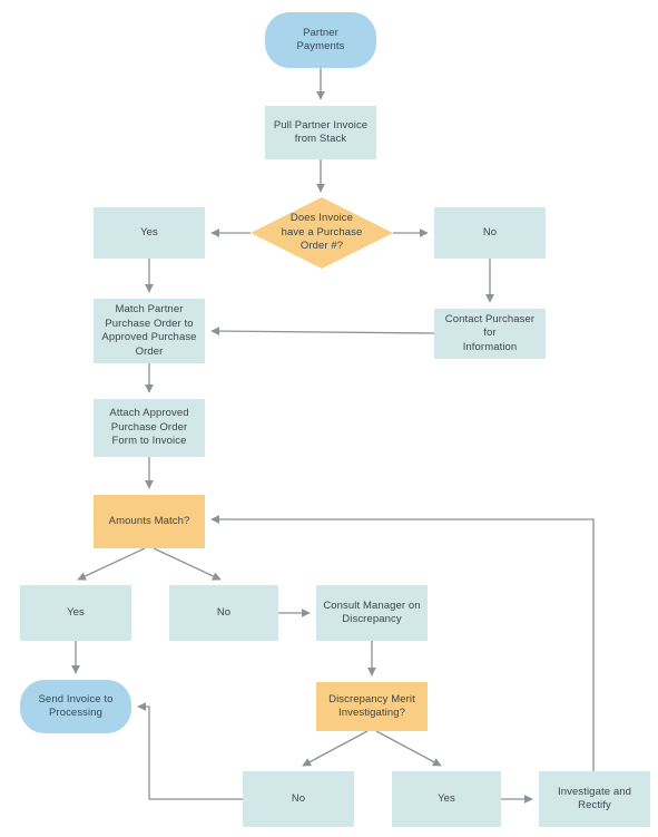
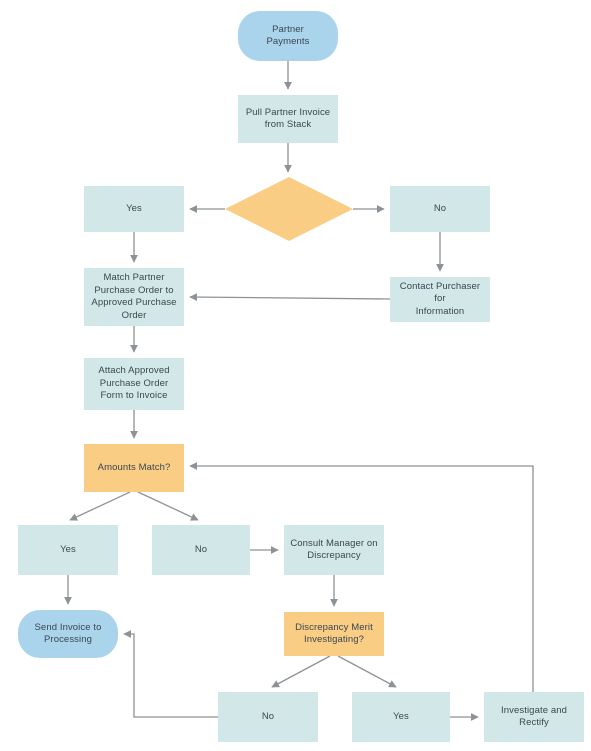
  Partner
  Payments
  Pull Partner Invoice
  from Stack
- Does Invoice
- have a Purchase
- Order #?
  Yes
  No
  Match Partner
  Purchase Order to
  Approved Purchase
  Order
  Contact Purchaser for
  Information
  Attach Approved
  Purchase Order
  Form to Invoice
  Amounts Match?
  Yes
  No
  Consult Manager on
  Discrepancy
  Send Invoice to
  Processing
  Discrepancy Merit
  Investigating?
  No
  Yes
  Investigate and Rectify
